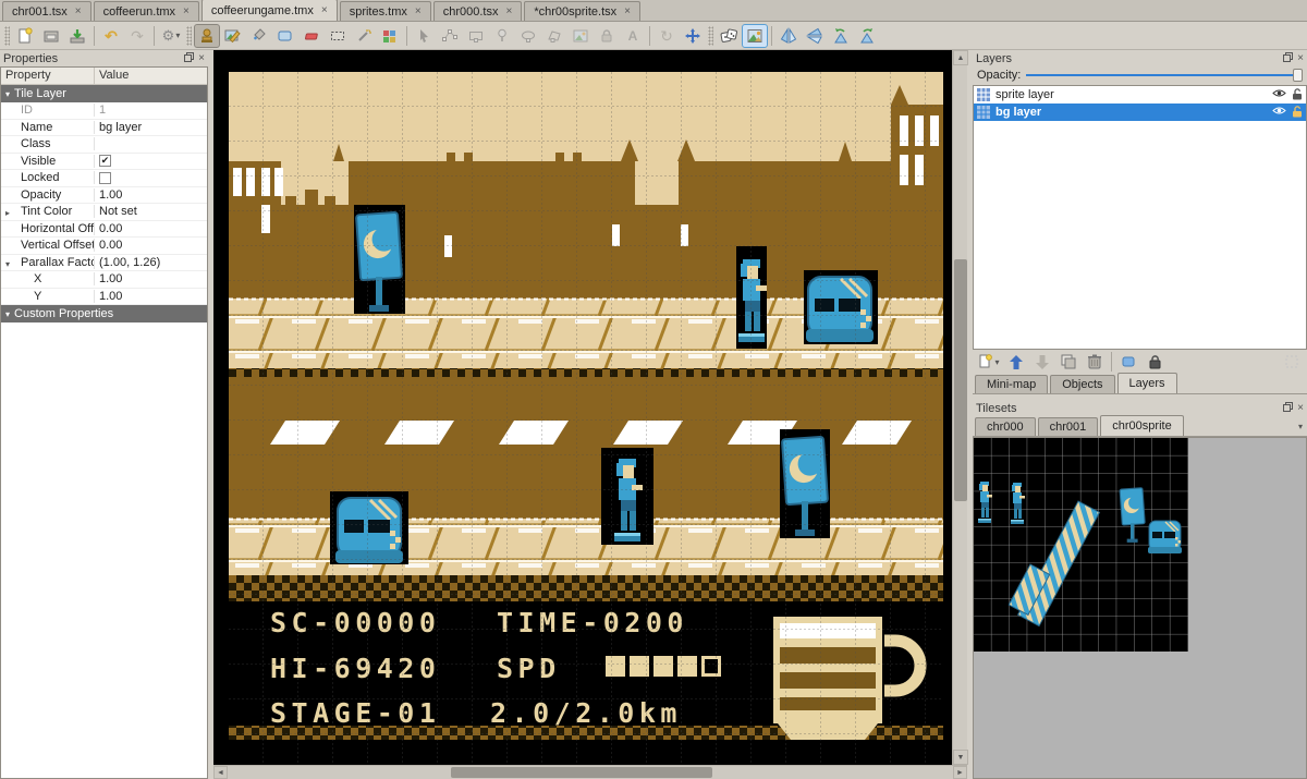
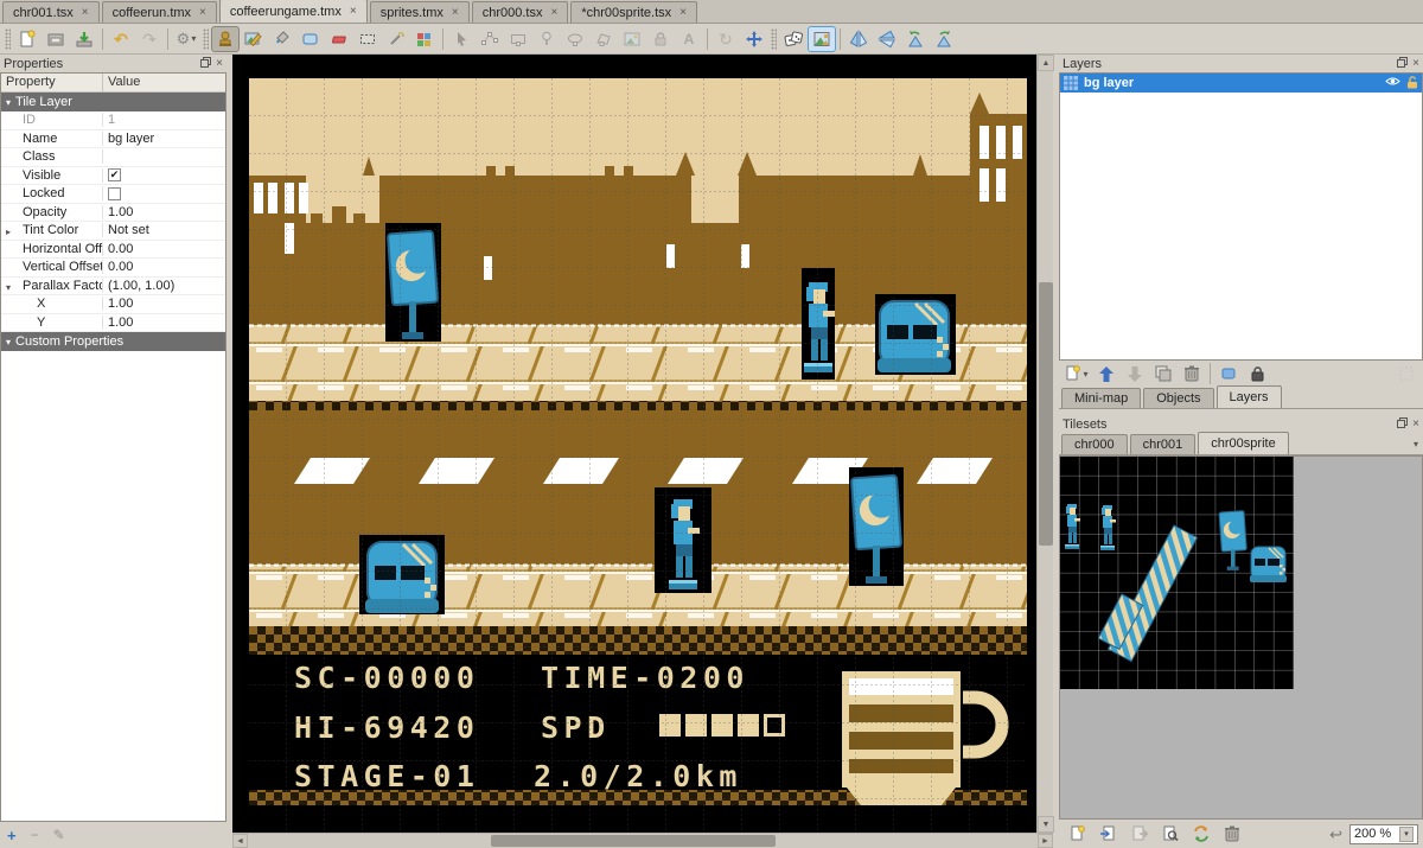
  chr001.tsx
  ×
  coffeerun.tmx
  ×
  coffeerungame.tmx
  ×
  sprites.tmx
  ×
  chr000.tsx
  ×
  *chr00sprite.tsx
  ×
  ↶
  ↷
  ⚙
  ▾
  A
  ↻
  Properties
  ×
  Property
  Value
  ▾
  Tile Layer
  ID
  1
  Name
  bg layer
  Class
  Visible
  ✔
  Locked
  Opacity
  1.00
  ▸
  Tint Color
  Not set
  Horizontal Off
  0.00
  Vertical Offset
  0.00
  ▾
  Parallax Fact
- (1.00, 1.26)
+ (1.00, 1.00)
  X
  1.00
  Y
  1.00
  ▾
  Custom Properties
+ +
+ −
+ ✎
  Layers
  ×
- Opacity:
- sprite layer
  bg layer
  ▾
  Mini-map
  Objects
  Layers
  Tilesets
  ×
  chr000
  chr001
  chr00sprite
  ▾
+ ↩
+ 200 %
